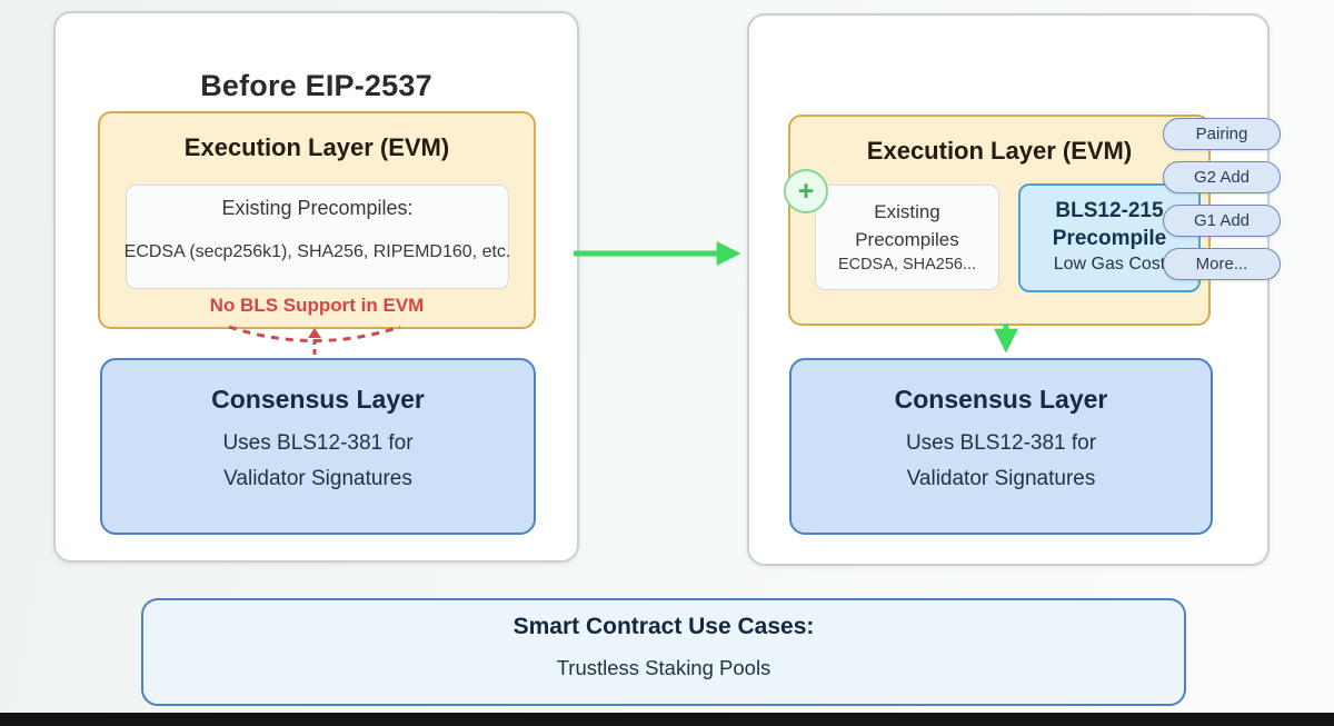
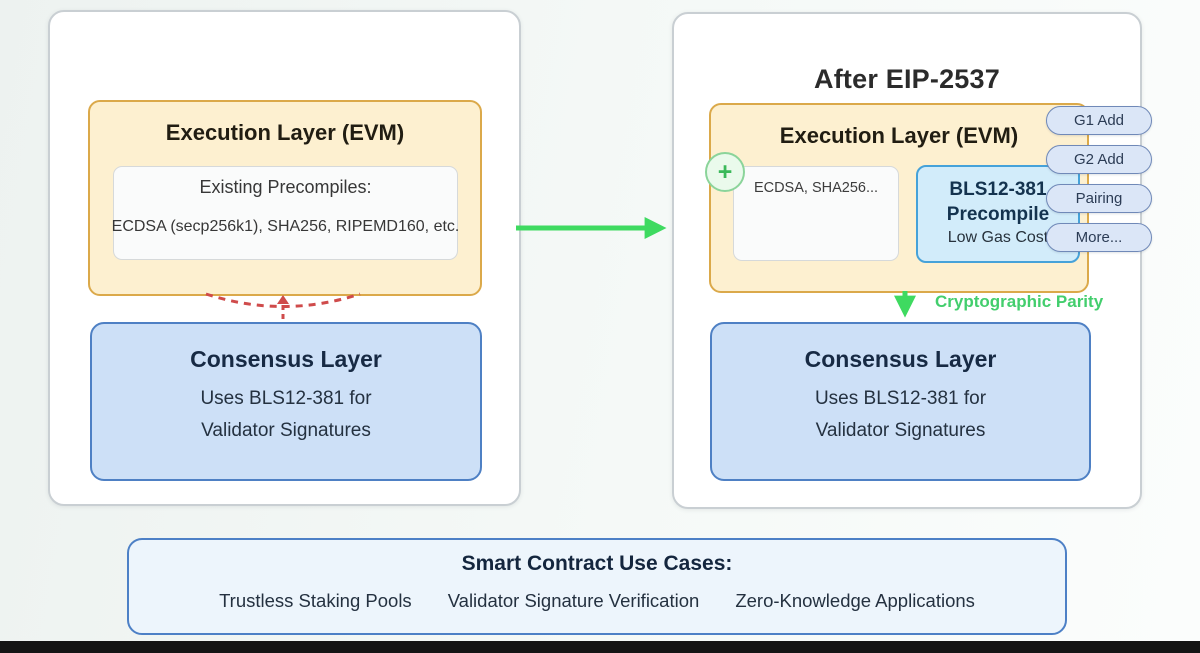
- Before EIP-2537
  Execution Layer (EVM)
  Existing Precompiles:
  ECDSA (secp256k1), SHA256, RIPEMD160, etc.
- No BLS Support in EVM
  Consensus Layer
  Uses BLS12-381 for
  Validator Signatures
+ After EIP-2537
  Execution Layer (EVM)
- Existing
- Precompiles
  ECDSA, SHA256...
- BLS12-215
+ BLS12-381
  Precompile
  Low Gas Cos
  +
- Pairing
+ G1 Add
  G2 Add
- G1 Add
+ Pairing
  More...
+ Cryptographic Parity
  Consensus Layer
  Uses BLS12-381 for
  Validator Signatures
  Smart Contract Use Cases:
  Trustless Staking Pools
+ Validator Signature Verification
+ Zero-Knowledge Applications
